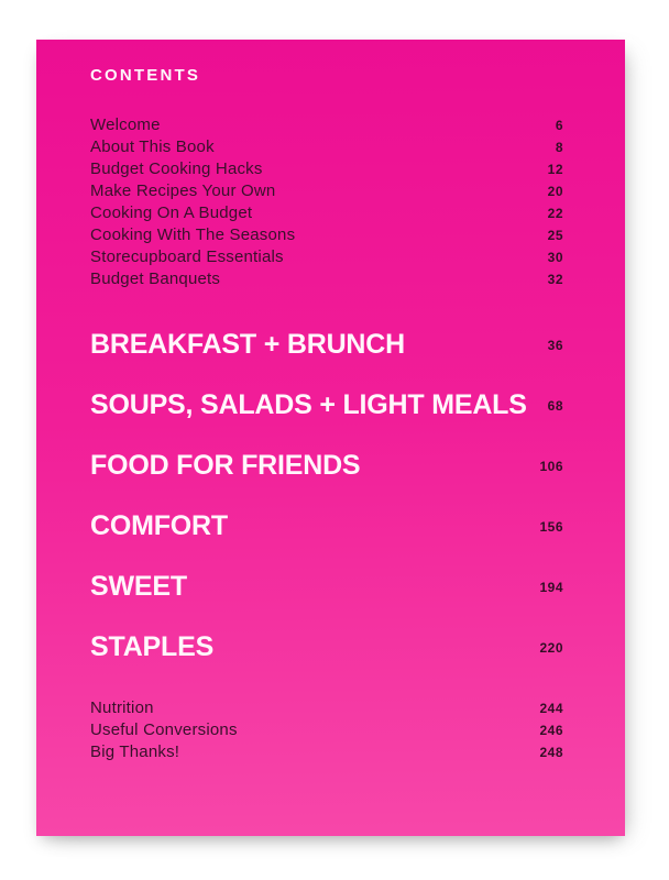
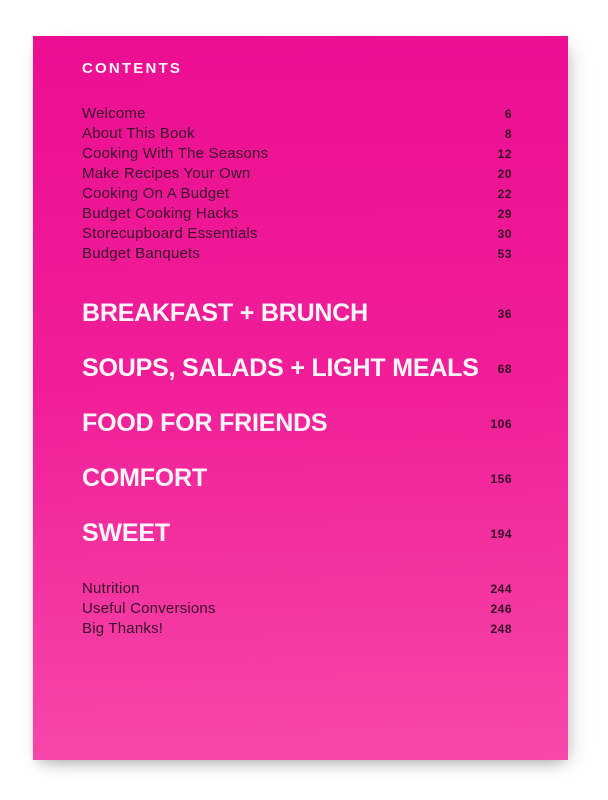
  CONTENTS
  Welcome
  6
  About This Book
  8
- Budget Cooking Hacks
+ Cooking With The Seasons
  12
  Make Recipes Your Own
  20
  Cooking On A Budget
  22
- Cooking With The Seasons
+ Budget Cooking Hacks
- 25
+ 29
  Storecupboard Essentials
  30
  Budget Banquets
- 32
+ 53
  BREAKFAST + BRUNCH
  36
  SOUPS, SALADS + LIGHT MEALS
  68
  FOOD FOR FRIENDS
  106
  COMFORT
  156
  SWEET
  194
- STAPLES
- 220
  Nutrition
  244
  Useful Conversions
  246
  Big Thanks!
  248
